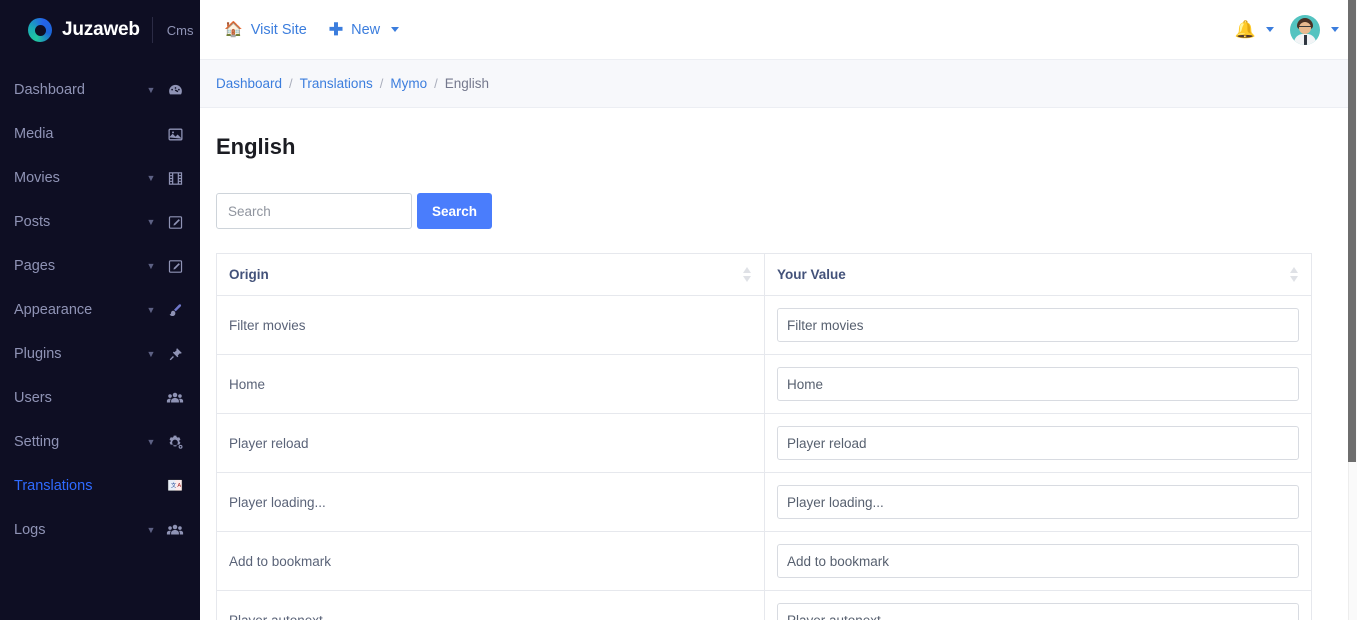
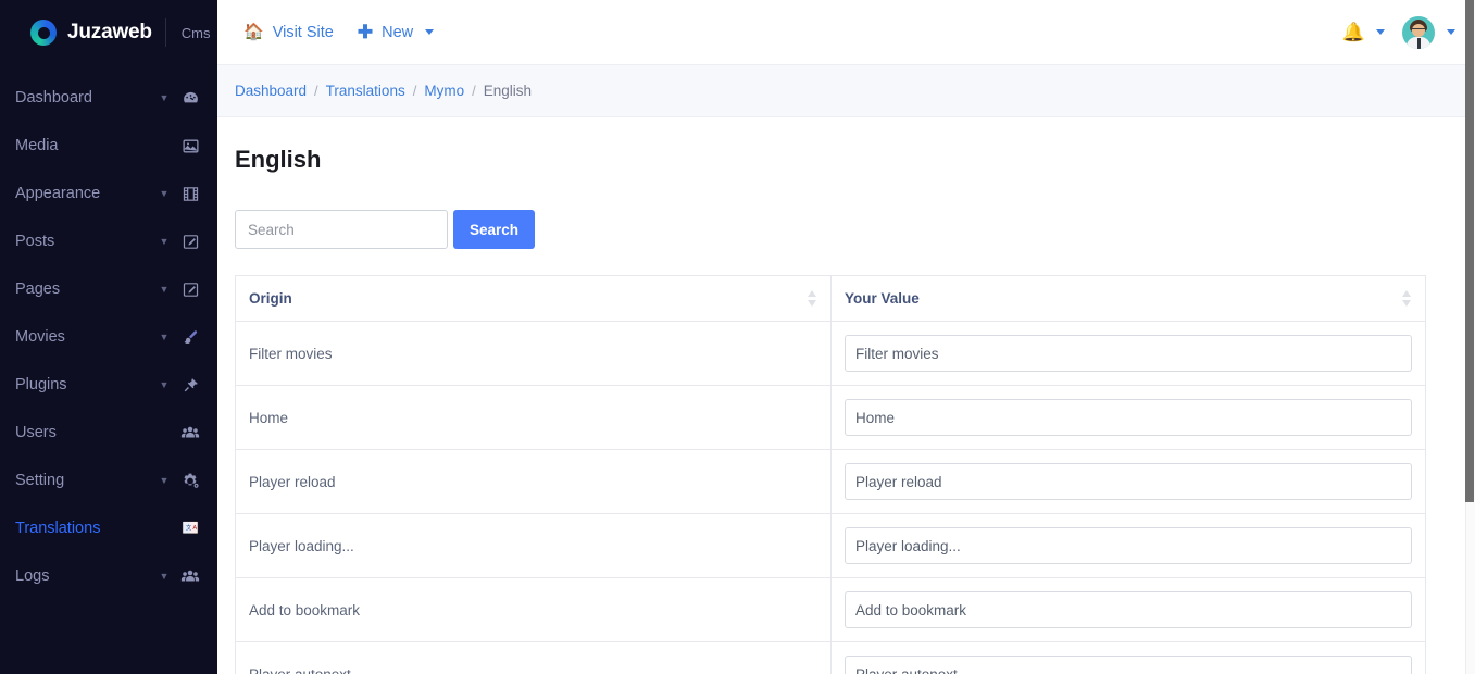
  Juzaweb
  Cms
  Dashboard
  ▼
  Media
- Movies
+ Appearance
  ▼
  Posts
  ▼
  Pages
  ▼
- Appearance
+ Movies
  ▼
  Plugins
  ▼
  Users
  Setting
  ▼
  Translations
  Logs
  ▼
  🏠
  Visit Site
  ✚
  New
  🔔
  Dashboard
  /
  Translations
  /
  Mymo
  /
  English
  English
  Search
  Search
  Origin	Your Value
  Filter movies	Filter movies
  Home	Home
  Player reload	Player reload
  Player loading...	Player loading...
  Add to bookmark	Add to bookmark
